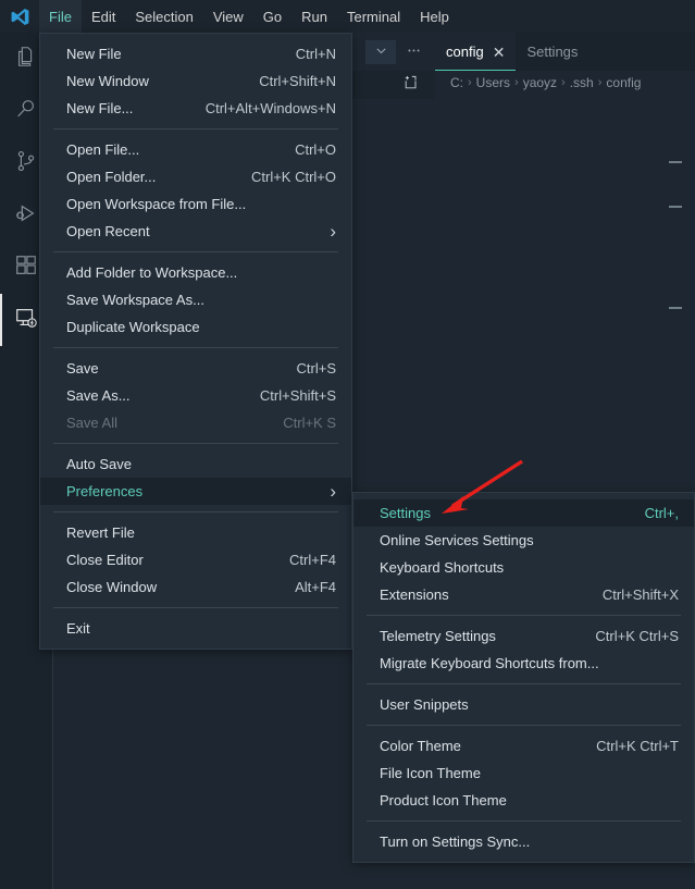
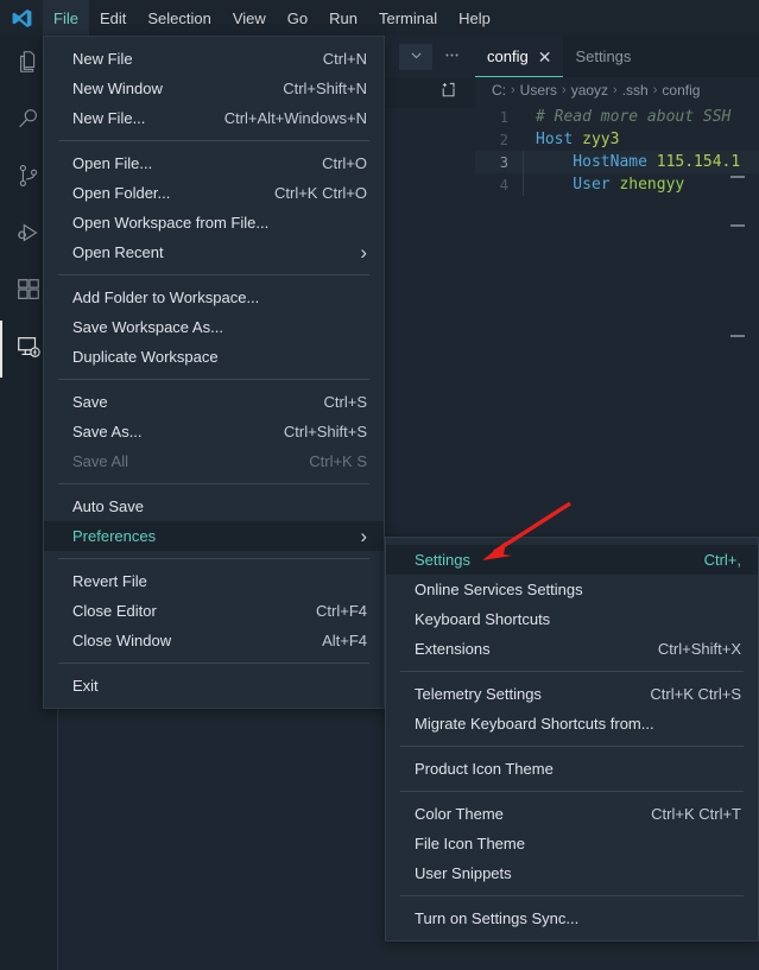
  File
  Edit
  Selection
  View
  Go
  Run
  Terminal
  Help
  config
  ✕
  Settings
  C:
  ›
  Users
  ›
  yaoyz
  ›
  .ssh
  ›
  config
+ 1
+ # Read more about SSH
+ 2
+ Host zyy3
+ 3
+ HostName 115.154.1
+ 4
+ User zhengyy
  New File
  Ctrl+N
  New Window
  Ctrl+Shift+N
  New File...
  Ctrl+Alt+Windows+N
  Open File...
  Ctrl+O
  Open Folder...
  Ctrl+K Ctrl+O
  Open Workspace from File...
  Open Recent
  ›
  Add Folder to Workspace...
  Save Workspace As...
  Duplicate Workspace
  Save
  Ctrl+S
  Save As...
  Ctrl+Shift+S
  Save All
  Ctrl+K S
  Auto Save
  Preferences
  ›
  Revert File
  Close Editor
  Ctrl+F4
  Close Window
  Alt+F4
  Exit
  Settings
  Ctrl+,
  Online Services Settings
  Keyboard Shortcuts
  Extensions
  Ctrl+Shift+X
  Telemetry Settings
  Ctrl+K Ctrl+S
  Migrate Keyboard Shortcuts from...
- User Snippets
+ Product Icon Theme
  Color Theme
  Ctrl+K Ctrl+T
  File Icon Theme
- Product Icon Theme
+ User Snippets
  Turn on Settings Sync...
